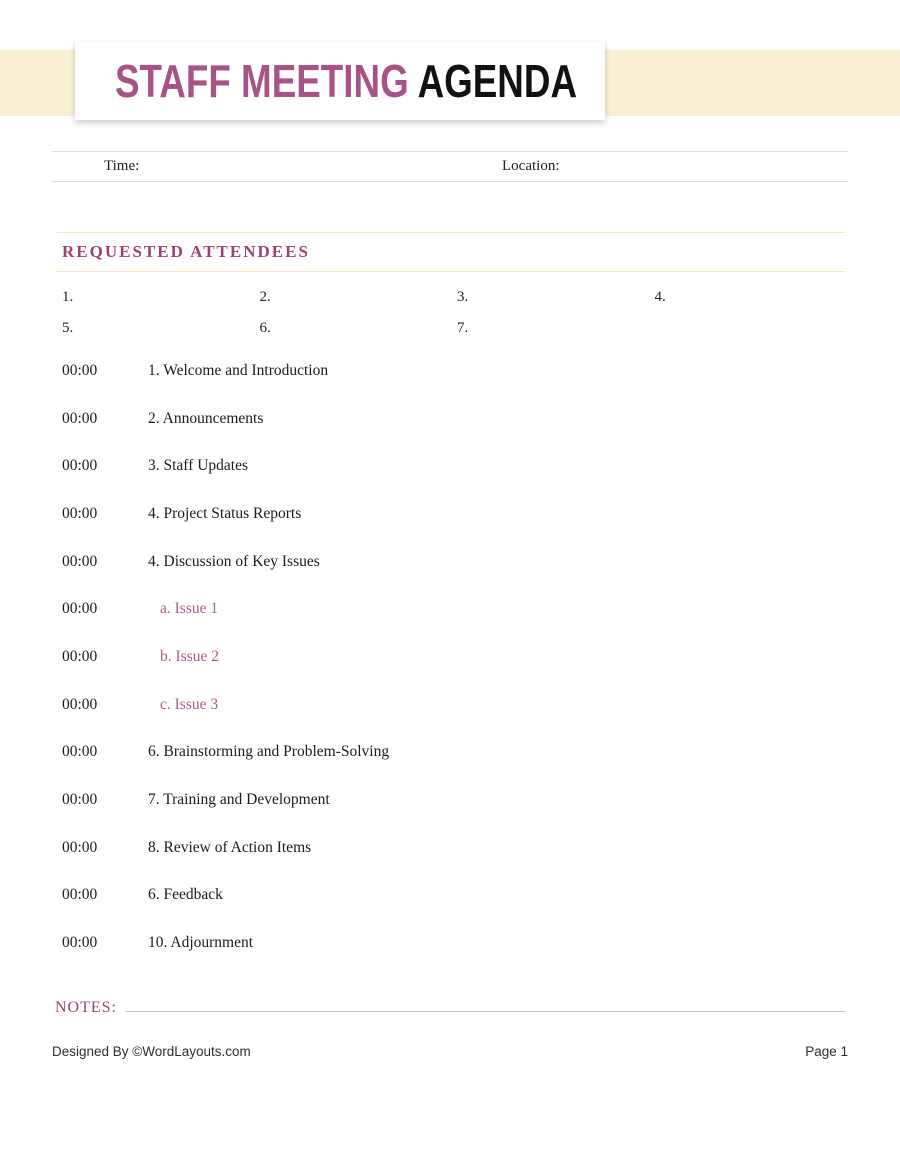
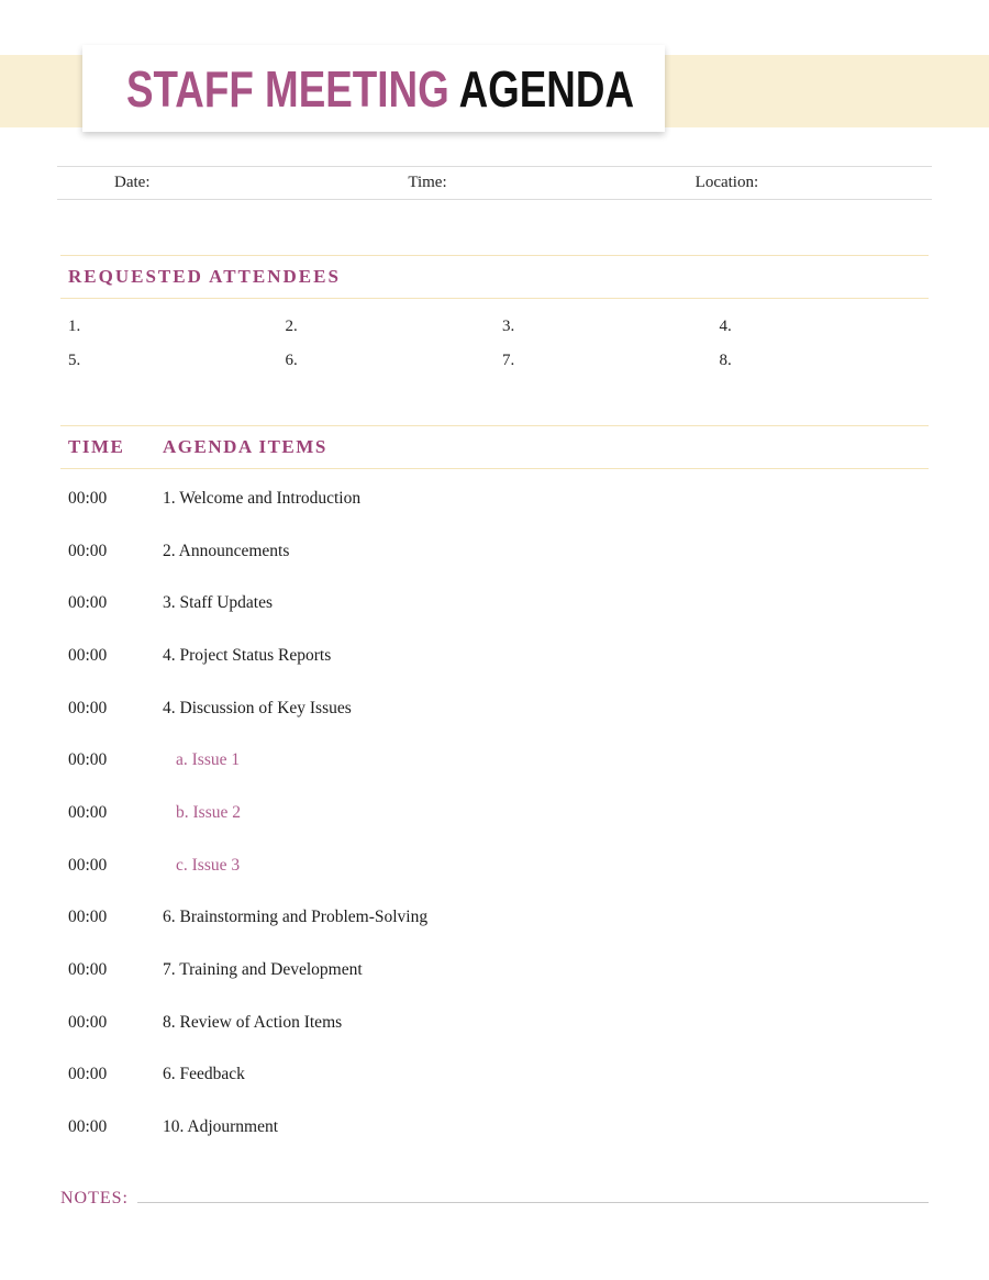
  STAFF MEETING AGENDA
+ Date:
  Time:
  Location:
  REQUESTED ATTENDEES
  1.
  2.
  3.
  4.
  5.
  6.
  7.
+ 8.
+ TIME
+ AGENDA ITEMS
  00:00
  1. Welcome and Introduction
  00:00
  2. Announcements
  00:00
  3. Staff Updates
  00:00
  4. Project Status Reports
  00:00
  4. Discussion of Key Issues
  00:00
  a. Issue 1
  00:00
  b. Issue 2
  00:00
  c. Issue 3
  00:00
  6. Brainstorming and Problem-Solving
  00:00
  7. Training and Development
  00:00
  8. Review of Action Items
  00:00
  6. Feedback
  00:00
  10. Adjournment
  NOTES:
- Designed By ©WordLayouts.com
- Page 1
